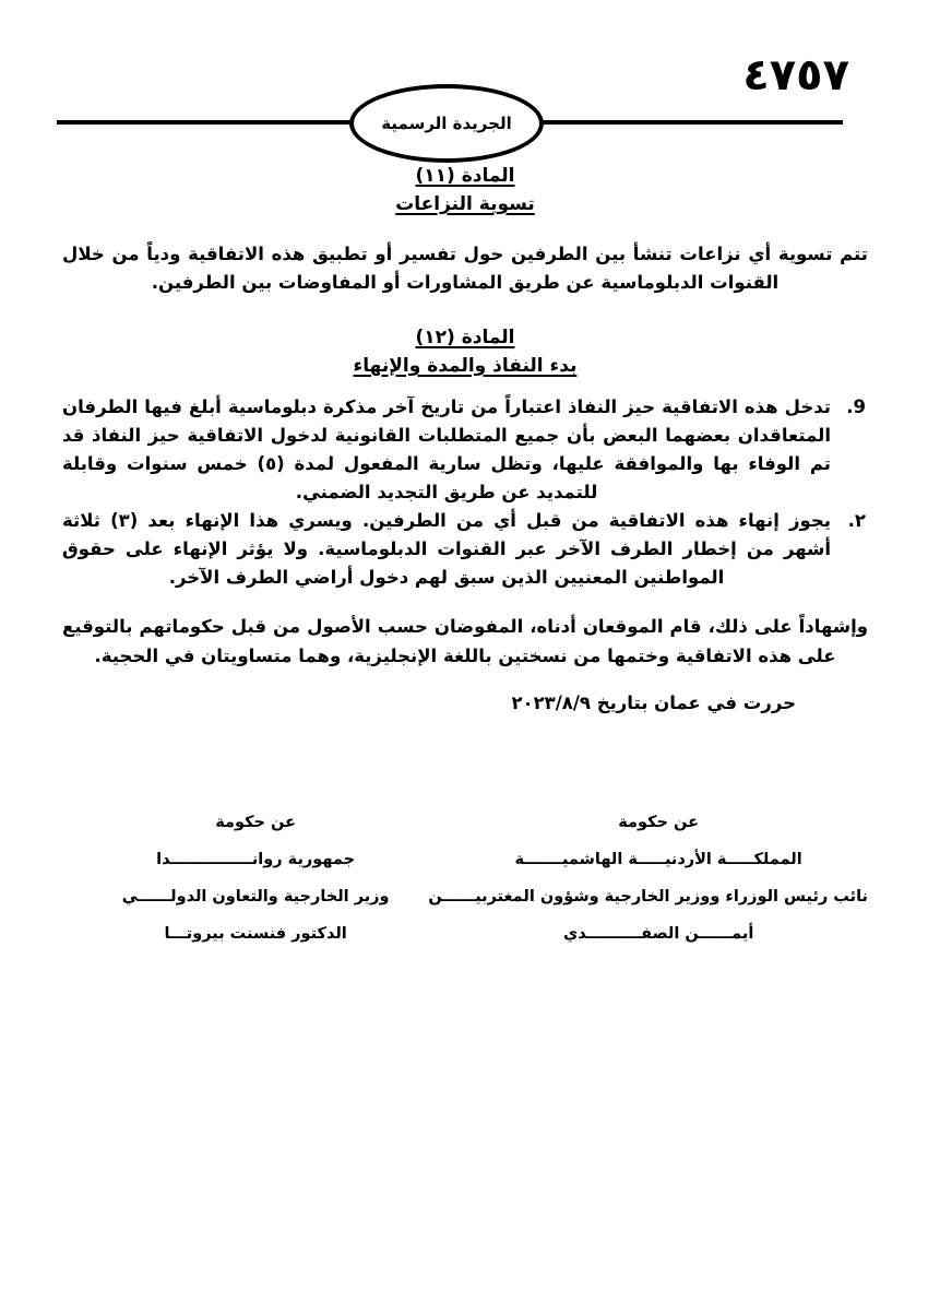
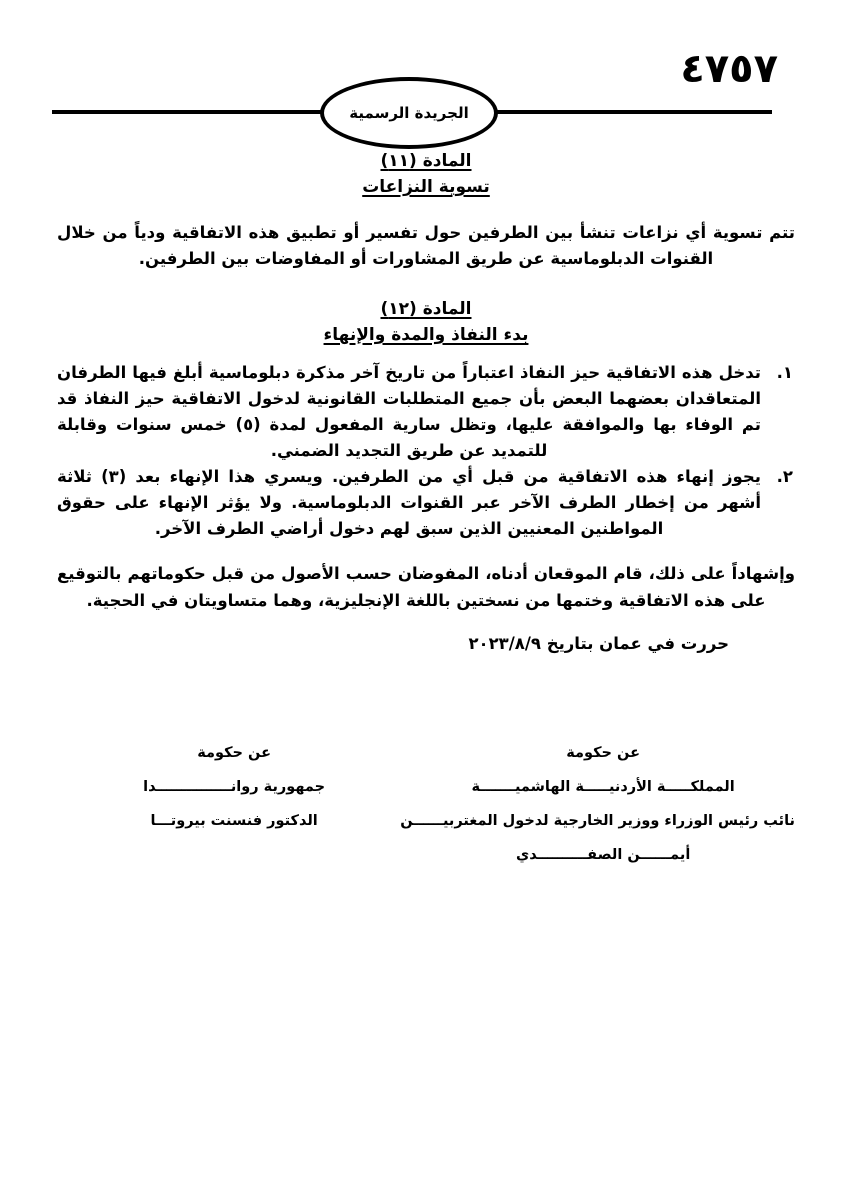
  ٤٧٥٧
  الجريدة الرسمية
  المادة (١١)
  تسوية النزاعات
  تتم تسوية أي نزاعات تنشأ بين الطرفين حول تفسير أو تطبيق هذه الاتفاقية ودياً من خلال القنوات الدبلوماسية عن طريق المشاورات أو المفاوضات بين الطرفين.
  المادة (١٢)
  بدء النفاذ والمدة والإنهاء
- 9.
+ ١.
  تدخل هذه الاتفاقية حيز النفاذ اعتباراً من تاريخ آخر مذكرة دبلوماسية أبلغ فيها الطرفان المتعاقدان بعضهما البعض بأن جميع المتطلبات القانونية لدخول الاتفاقية حيز النفاذ قد تم الوفاء بها والموافقة عليها، وتظل سارية المفعول لمدة (٥) خمس سنوات وقابلة للتمديد عن طريق التجديد الضمني.
  ٢.
  يجوز إنهاء هذه الاتفاقية من قبل أي من الطرفين. ويسري هذا الإنهاء بعد (٣) ثلاثة أشهر من إخطار الطرف الآخر عبر القنوات الدبلوماسية. ولا يؤثر الإنهاء على حقوق المواطنين المعنيين الذين سبق لهم دخول أراضي الطرف الآخر.
  وإشهاداً على ذلك، قام الموقعان أدناه، المفوضان حسب الأصول من قبل حكوماتهم بالتوقيع على هذه الاتفاقية وختمها من نسختين باللغة الإنجليزية، وهما متساويتان في الحجية.
  حررت في عمان بتاريخ ٢٠٢٣/٨/٩
  عن حكومة
  المملكـــــة الأردنيـــــة الهاشميـــــــة
- نائب رئيس الوزراء ووزير الخارجية وشؤون المغتربيــــــن
+ نائب رئيس الوزراء ووزير الخارجية لدخول المغتربيــــــن
  أيمــــــن الصفــــــــــدي
  عن حكومة
  جمهورية روانـــــــــــــــدا
- وزير الخارجية والتعاون الدولــــــي
  الدكتور فنسنت بيروتـــا
